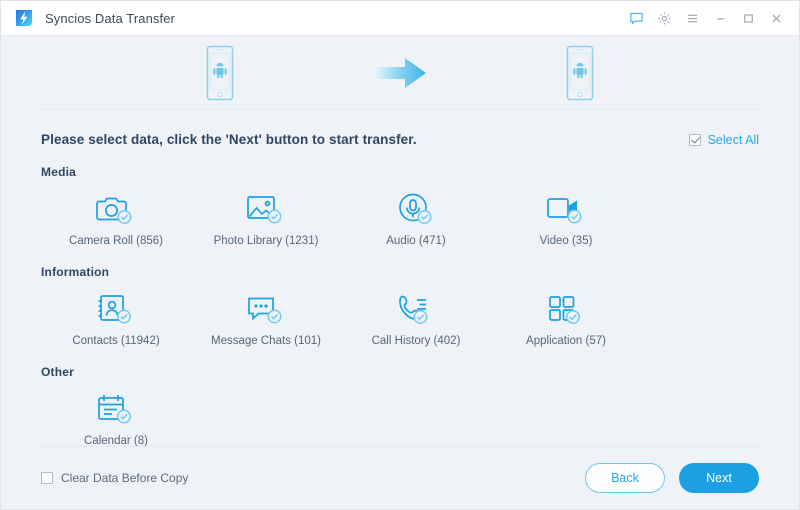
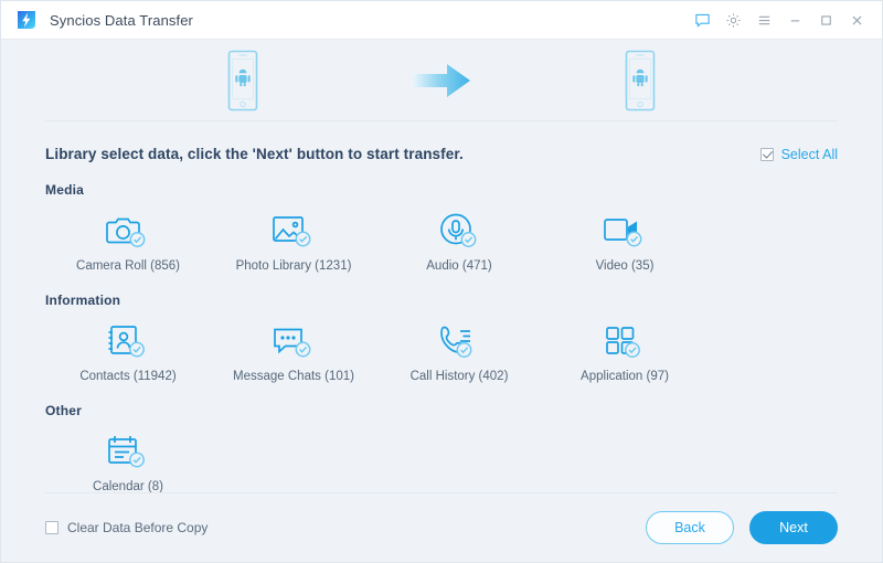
  Syncios Data Transfer
- Please select data, click the 'Next' button to start transfer.
+ Library select data, click the 'Next' button to start transfer.
  Select All
  Media
  Camera Roll (856)
  Photo Library (1231)
  Audio (471)
  Video (35)
  Information
  Contacts (11942)
  Message Chats (101)
  Call History (402)
- Application (57)
+ Application (97)
  Other
  Calendar (8)
  Clear Data Before Copy
  Back
  Next
